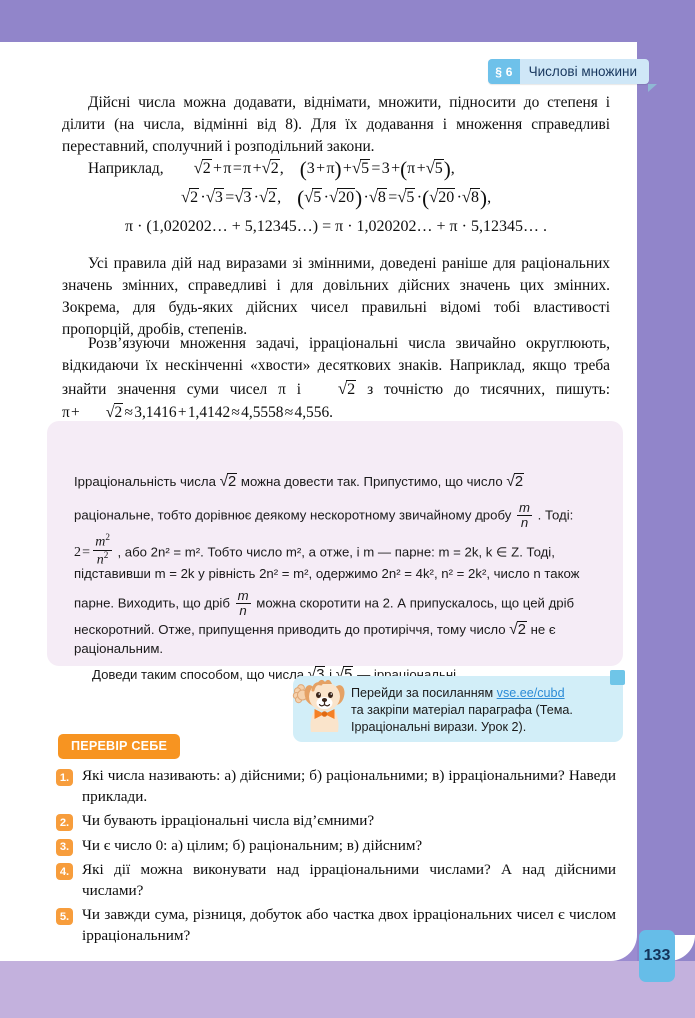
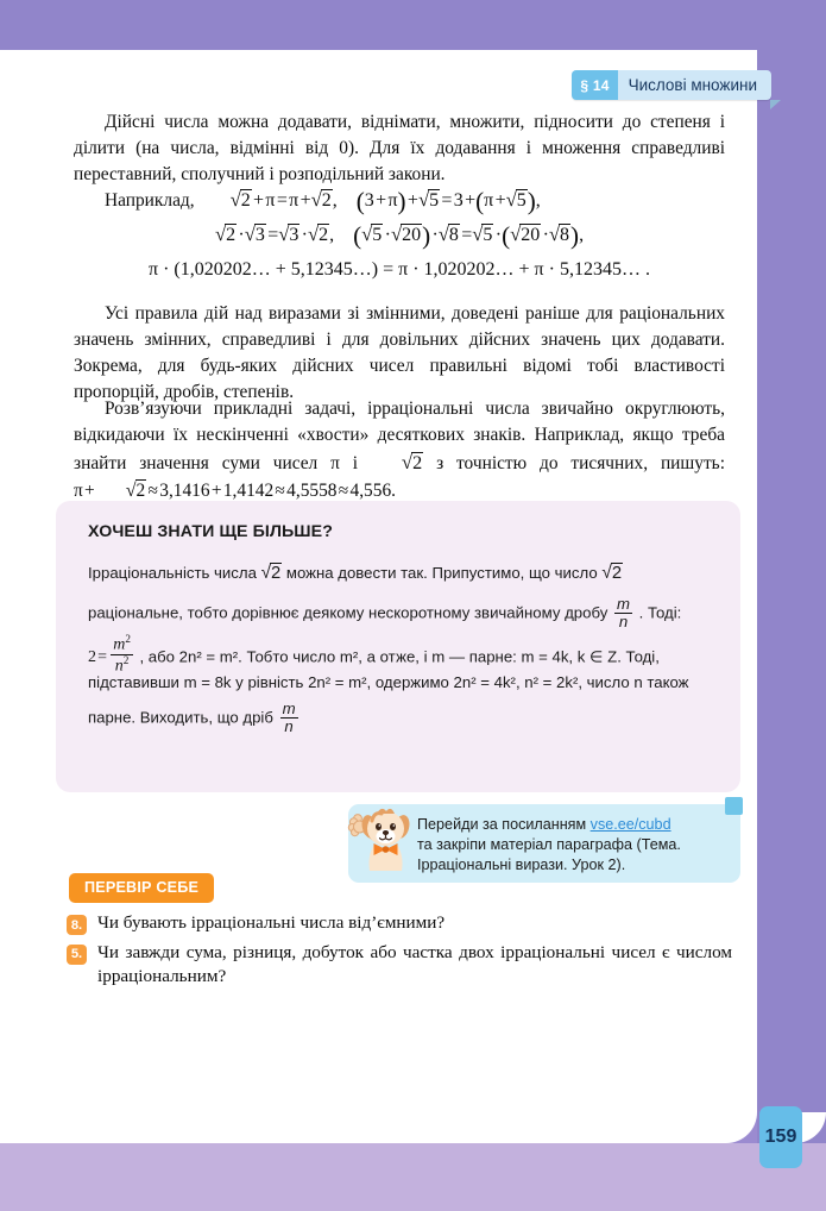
- § 6
+ § 14
  Числові множини
- Дійсні числа можна додавати, віднімати, множити, підносити до степеня і ділити (на числа, відмінні від 8). Для їх додавання і множення справедливі переставний, сполучний і розподільний закони.
+ Дійсні числа можна додавати, віднімати, множити, підносити до степеня і ділити (на числа, відмінні від 0). Для їх додавання і множення справедливі переставний, сполучний і розподільний закони.
  Наприклад, √2 + π = π +√2, (3 + π) +√5 = 3 +(π +√5),
  √2 ·√3 =√3 ·√2, (√5 ·√20) ·√8 =√5 ·(√20 ·√8),
  π · (1,020202… + 5,12345…) = π · 1,020202… + π · 5,12345… .
- Усі правила дій над виразами зі змінними, доведені раніше для раціональних значень змінних, справедливі і для довільних дійсних значень цих змінних. Зокрема, для будь-яких дійсних чисел правильні відомі тобі властивості пропорцій, дробів, степенів.
+ Усі правила дій над виразами зі змінними, доведені раніше для раціональних значень змінних, справедливі і для довільних дійсних значень цих додавати. Зокрема, для будь-яких дійсних чисел правильні відомі тобі властивості пропорцій, дробів, степенів.
- Розв’язуючи множення задачі, ірраціональні числа звичайно округлюють, відкидаючи їх нескінченні «хвости» десяткових знаків. Наприклад, якщо треба знайти значення суми чисел π i √2 з точністю до тисячних, пишуть: π + √2 ≈ 3,1416 + 1,4142 ≈ 4,5558 ≈ 4,556.
+ Розв’язуючи прикладні задачі, ірраціональні числа звичайно округлюють, відкидаючи їх нескінченні «хвости» десяткових знаків. Наприклад, якщо треба знайти значення суми чисел π i √2 з точністю до тисячних, пишуть: π + √2 ≈ 3,1416 + 1,4142 ≈ 4,5558 ≈ 4,556.
+ ХОЧЕШ ЗНАТИ ЩЕ БІЛЬШЕ?
  Ірраціональність числа √2 можна довести так. Припустимо, що число √2
  раціональне, тобто дорівнює деякому нескоротному звичайному дробу
  m
  n
  . Тоді:
  2 =
  m2
  n2
- , або 2n² = m². Тобто число m², а отже, i m — парне: m = 2k, k ∈ Z. Тоді,
+ , або 2n² = m². Тобто число m², а отже, i m — парне: m = 4k, k ∈ Z. Тоді,
- підставивши m = 2k у рівність 2n² = m², одержимо 2n² = 4k², n² = 2k², число n також
+ підставивши m = 8k у рівність 2n² = m², одержимо 2n² = 4k², n² = 2k², число n також
  парне. Виходить, що дріб
  m
  n
- можна скоротити на 2. А припускалось, що цей дріб
- нескоротний. Отже, припущення приводить до протиріччя, тому число √2 не є
- раціональним.
- Доведи таким способом, що числа √3 i √5 — ірраціональні.
  Перейди за посиланням vse.ee/cubd
  та закріпи матеріал параграфа (Тема.
  Ірраціональні вирази. Урок 2).
  ПЕРЕВІР СЕБЕ
- 1.
- Які числа називають: а) дійсними; б) раціональними; в) ірраціональними? Наведи приклади.
- 2.
+ 8.
  Чи бувають ірраціональні числа від’ємними?
- 3.
- Чи є число 0: а) цілим; б) раціональним; в) дійсним?
- 4.
- Які дії можна виконувати над ірраціональними числами? А над дійсними числами?
  5.
- Чи завжди сума, різниця, добуток або частка двох ірраціональних чисел є числом ірраціональним?
+ Чи завжди сума, різниця, добуток або частка двох ірраціональні чисел є числом ірраціональним?
- 133
+ 159
